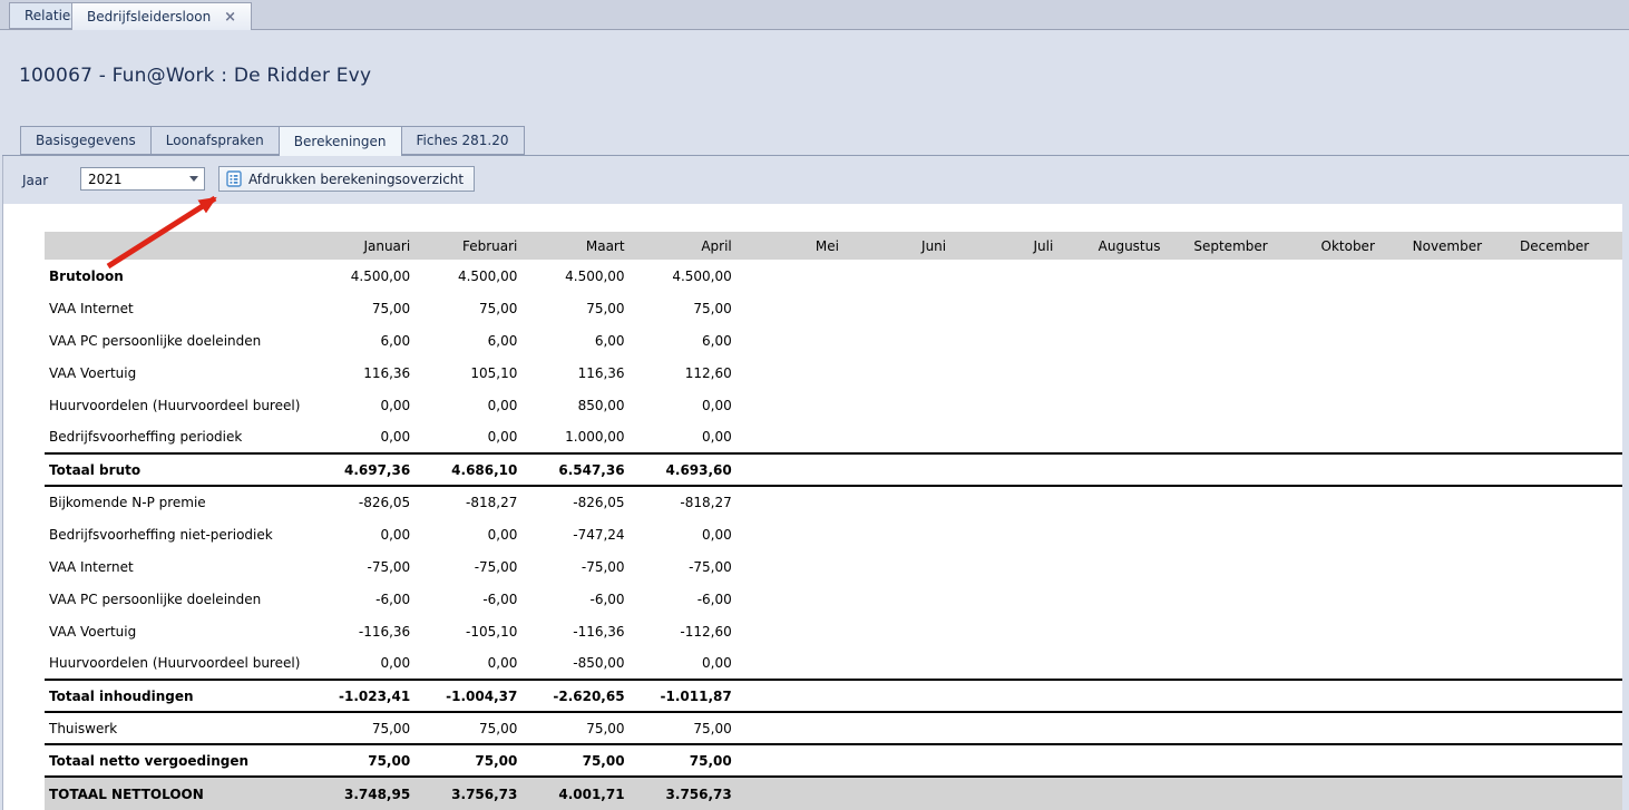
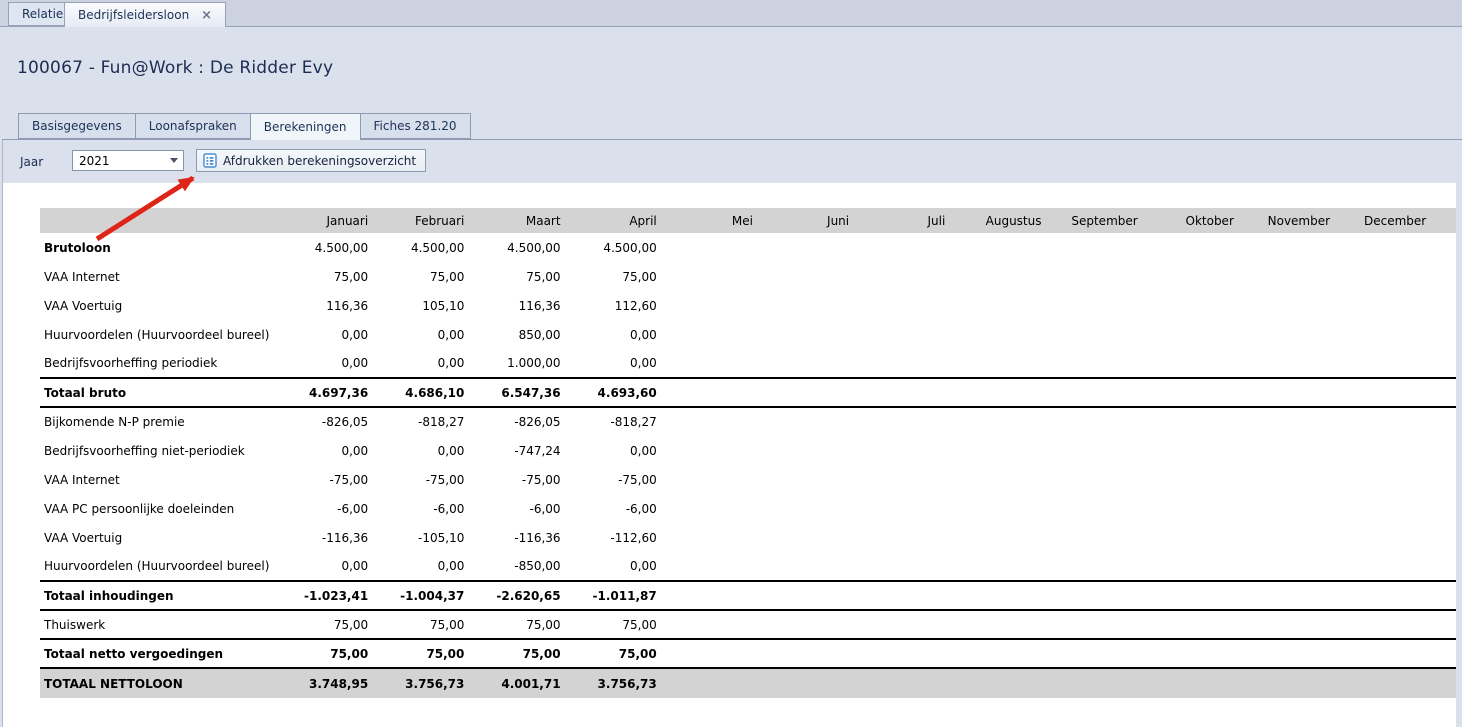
  Relatie
  Bedrijfsleidersloon
  ×
  100067 - Fun@Work : De Ridder Evy
  Basisgegevens
  Loonafspraken
  Berekeningen
  Fiches 281.20
  Jaar
  2021
  Afdrukken berekeningsoverzicht
  	Januari	Februari	Maart	April	Mei	Juni	Juli	Augustus	September	Oktober	November	December
  Brutoloon	4.500,00	4.500,00	4.500,00	4.500,00
  VAA Internet	75,00	75,00	75,00	75,00
- VAA PC persoonlijke doeleinden	6,00	6,00	6,00	6,00
  VAA Voertuig	116,36	105,10	116,36	112,60
  Huurvoordelen (Huurvoordeel bureel)	0,00	0,00	850,00	0,00
  Bedrijfsvoorheffing periodiek	0,00	0,00	1.000,00	0,00
  Totaal bruto	4.697,36	4.686,10	6.547,36	4.693,60
  Bijkomende N-P premie	-826,05	-818,27	-826,05	-818,27
  Bedrijfsvoorheffing niet-periodiek	0,00	0,00	-747,24	0,00
  VAA Internet	-75,00	-75,00	-75,00	-75,00
  VAA PC persoonlijke doeleinden	-6,00	-6,00	-6,00	-6,00
  VAA Voertuig	-116,36	-105,10	-116,36	-112,60
  Huurvoordelen (Huurvoordeel bureel)	0,00	0,00	-850,00	0,00
  Totaal inhoudingen	-1.023,41	-1.004,37	-2.620,65	-1.011,87
  Thuiswerk	75,00	75,00	75,00	75,00
  Totaal netto vergoedingen	75,00	75,00	75,00	75,00
  TOTAAL NETTOLOON	3.748,95	3.756,73	4.001,71	3.756,73
